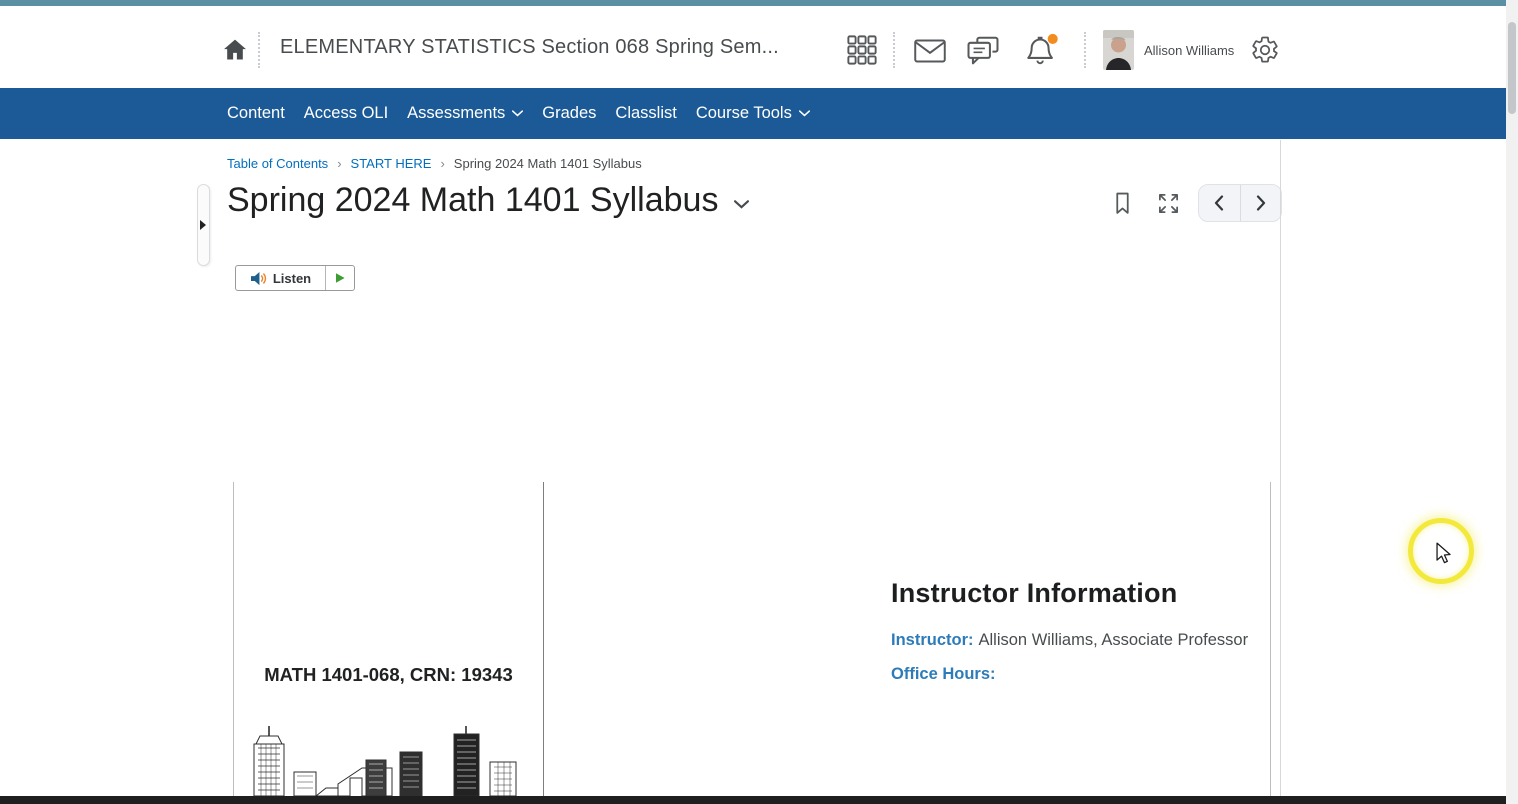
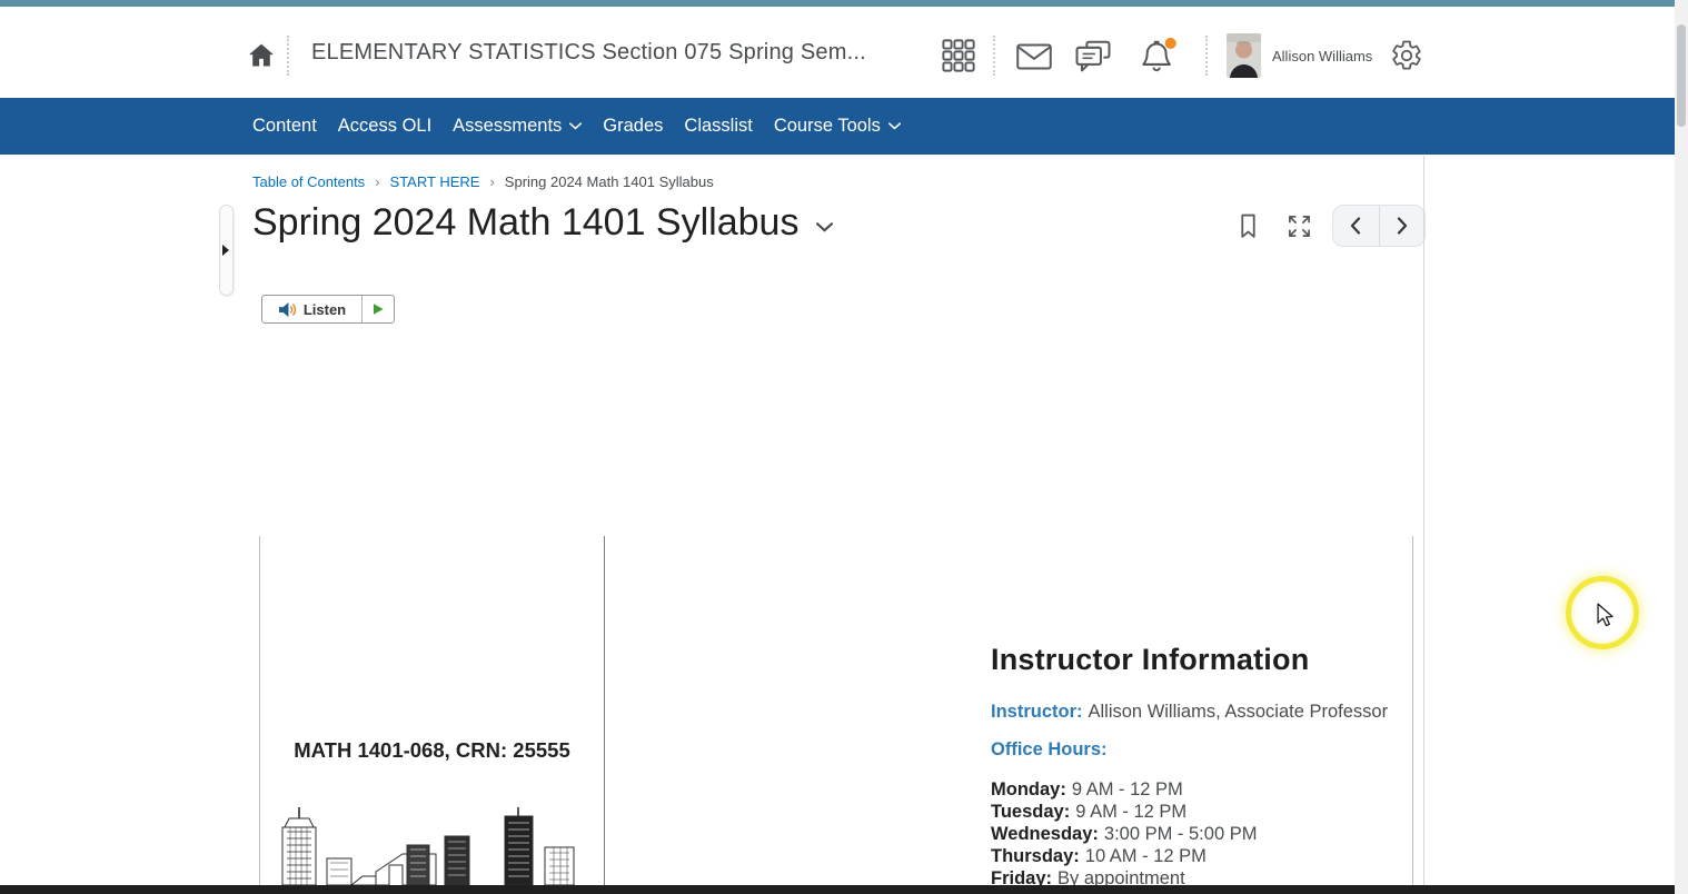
- ELEMENTARY STATISTICS Section 068 Spring Sem...
+ ELEMENTARY STATISTICS Section 075 Spring Sem...
  Allison Williams
  Content
  Access OLI
  Assessments
  Grades
  Classlist
  Course Tools
  Table of Contents
  ›
  START HERE
  ›
  Spring 2024 Math 1401 Syllabus
  Spring 2024 Math 1401 Syllabus
  Listen
- MATH 1401-068, CRN: 19343
+ MATH 1401-068, CRN: 25555
  Instructor Information
  Instructor: Allison Williams, Associate Professor
  Office Hours:
+ Monday: 9 AM - 12 PM
+ Tuesday: 9 AM - 12 PM
+ Wednesday: 3:00 PM - 5:00 PM
+ Thursday: 10 AM - 12 PM
+ Friday: By appointment
